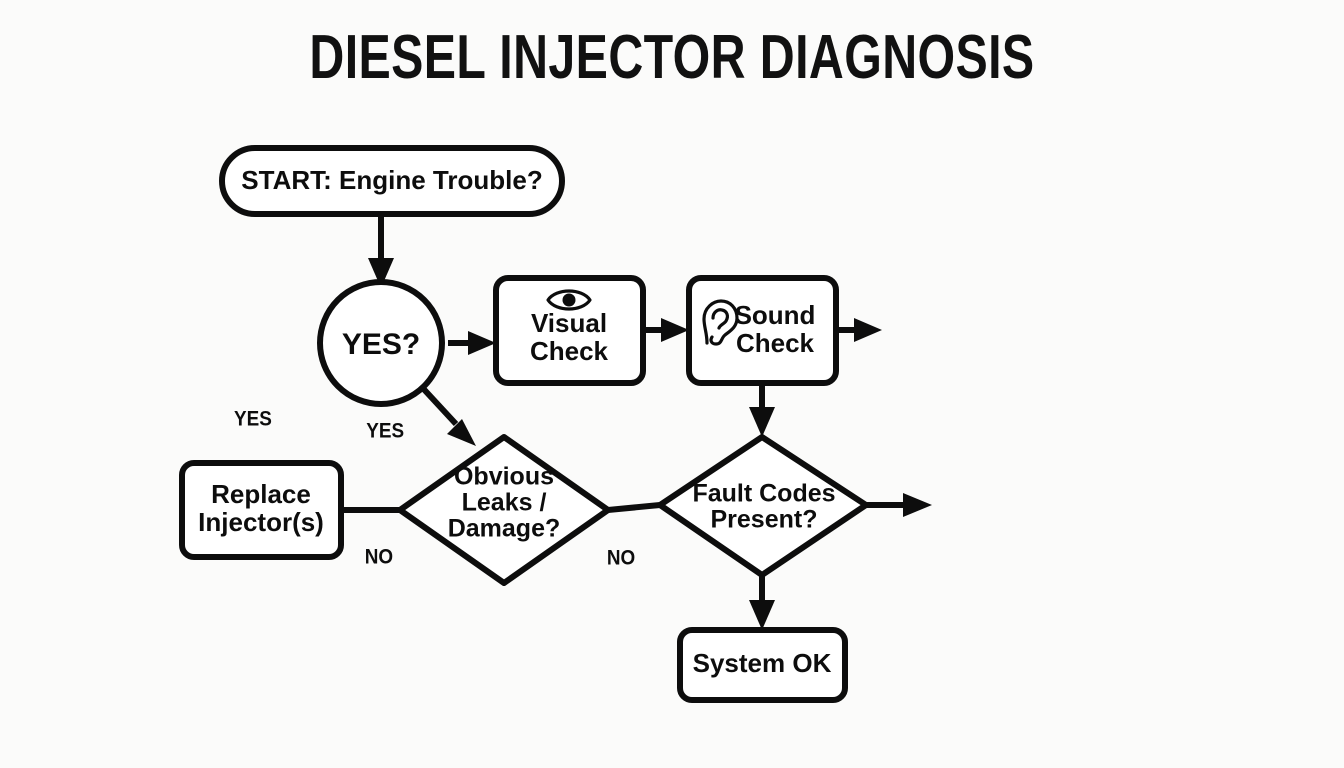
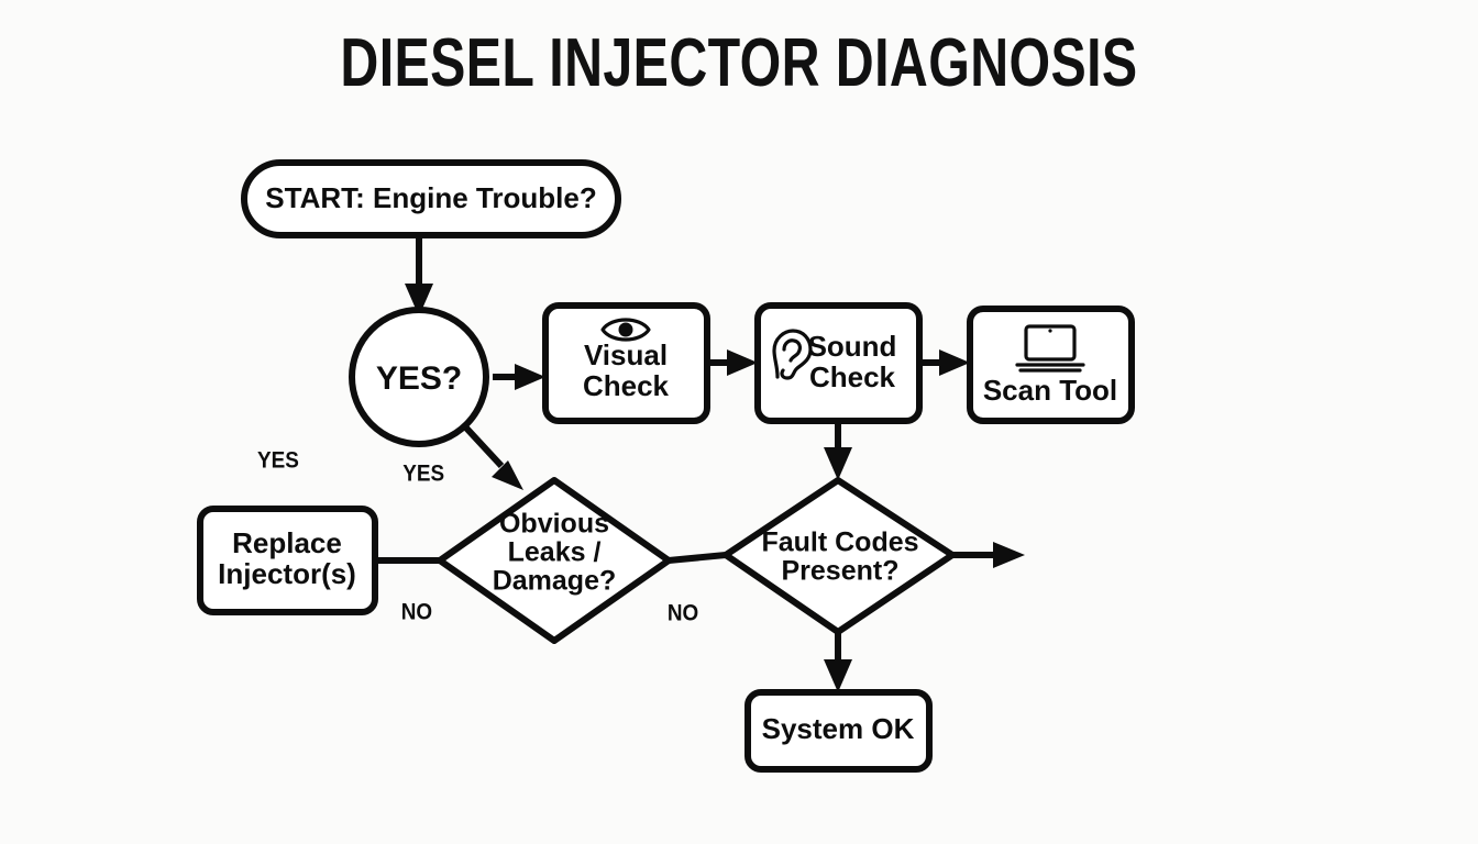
  DIESEL INJECTOR DIAGNOSIS
  YES
  YES
  NO
  NO
  START: Engine Trouble?
  YES?
  Visual
  Check
  Sound
  Check
+ Scan Tool
  Obvious
  Leaks /
  Damage?
  Fault Codes
  Present?
  Replace
  Injector(s)
  System OK
